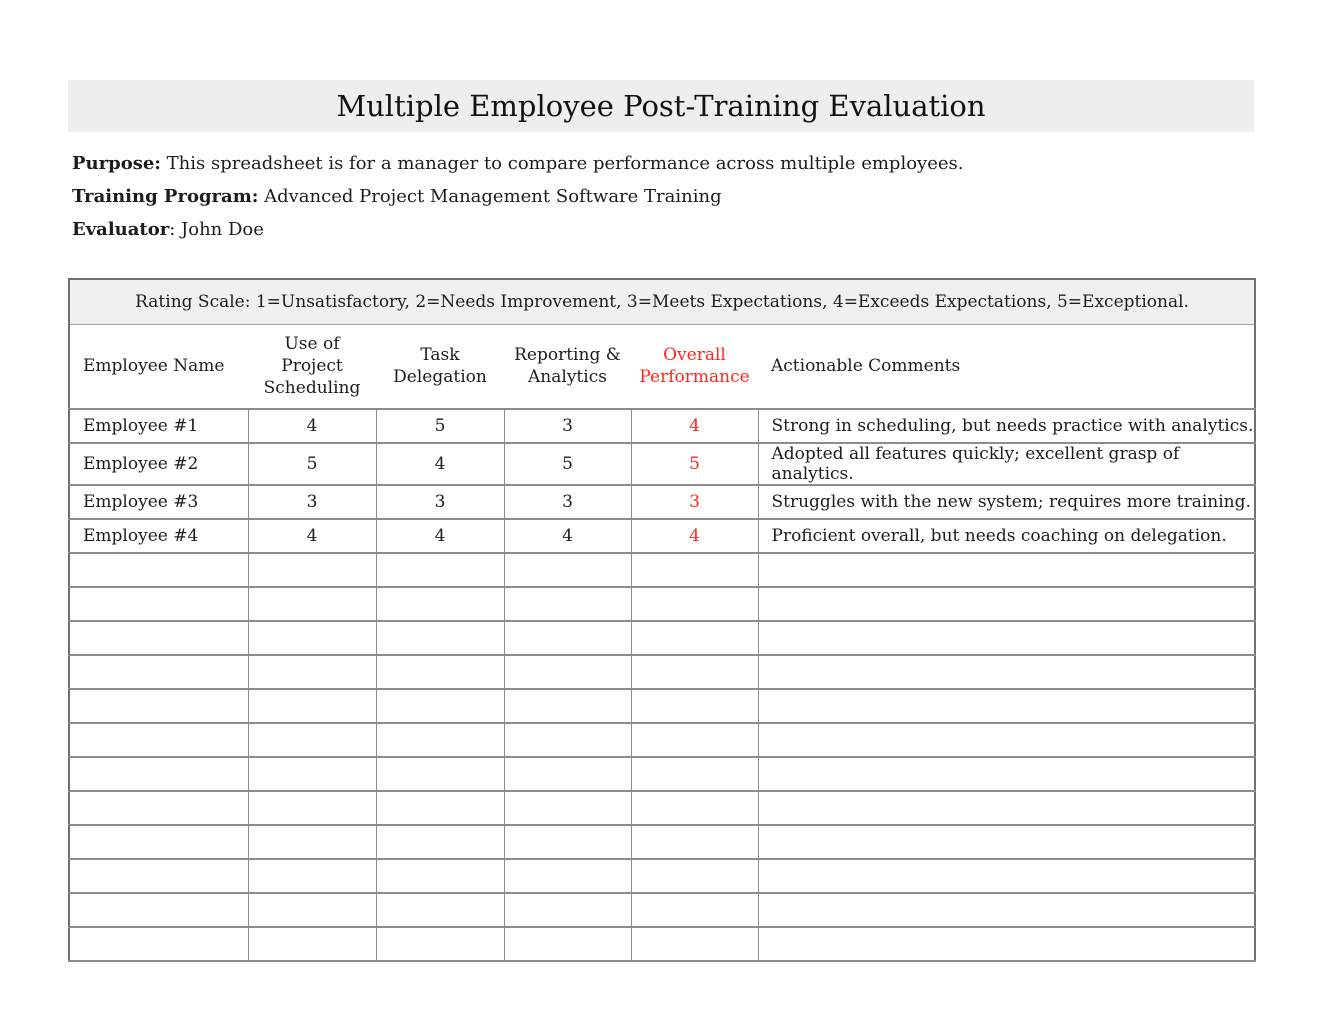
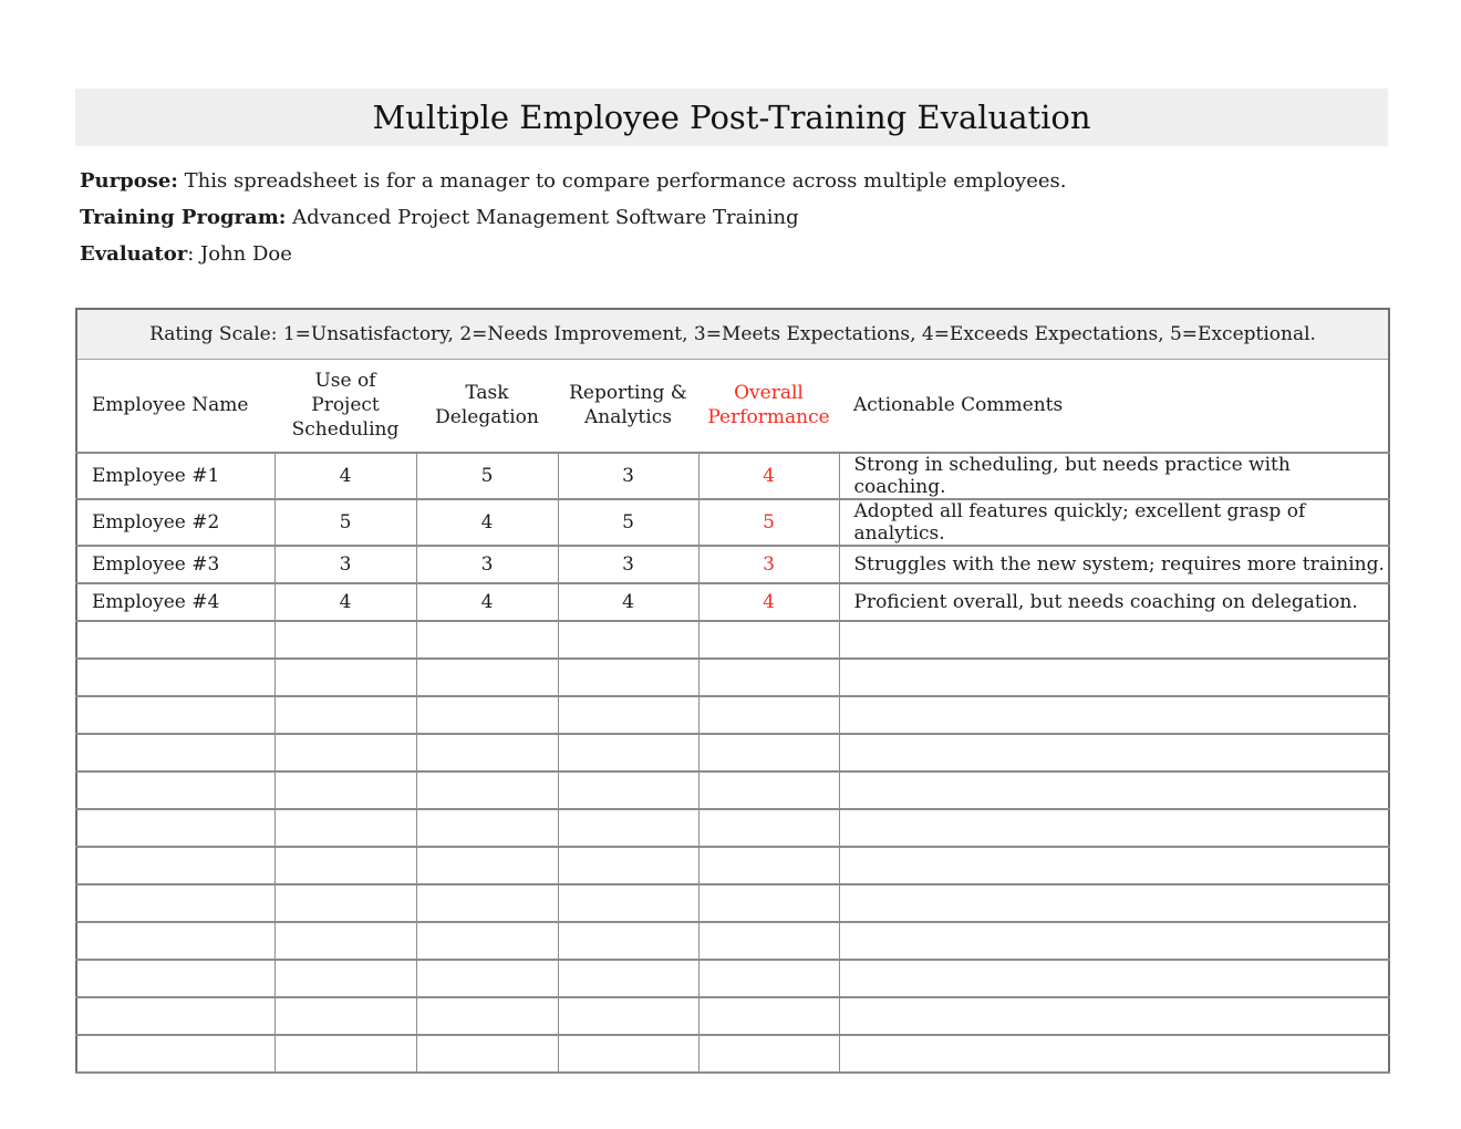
  Multiple Employee Post-Training Evaluation
  Purpose: This spreadsheet is for a manager to compare performance across multiple employees.
  Training Program: Advanced Project Management Software Training
  Evaluator: John Doe
  Rating Scale: 1=Unsatisfactory, 2=Needs Improvement, 3=Meets Expectations, 4=Exceeds Expectations, 5=Exceptional.
  Employee Name	Use of Project Scheduling	Task Delegation	Reporting & Analytics	Overall Performance	Actionable Comments
- Employee #1	4	5	3	4	Strong in scheduling, but needs practice with analytics.
+ Employee #1	4	5	3	4	Strong in scheduling, but needs practice with coaching.
  Employee #2	5	4	5	5	Adopted all features quickly; excellent grasp of analytics.
  Employee #3	3	3	3	3	Struggles with the new system; requires more training.
  Employee #4	4	4	4	4	Proficient overall, but needs coaching on delegation.
